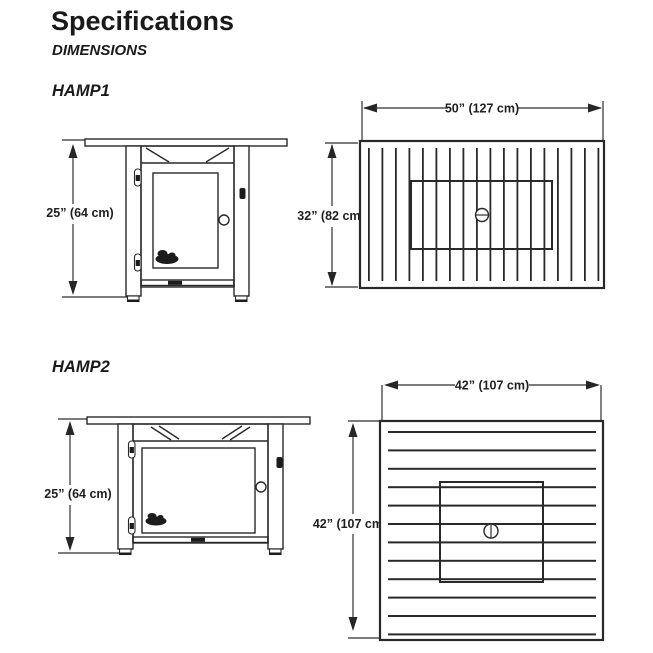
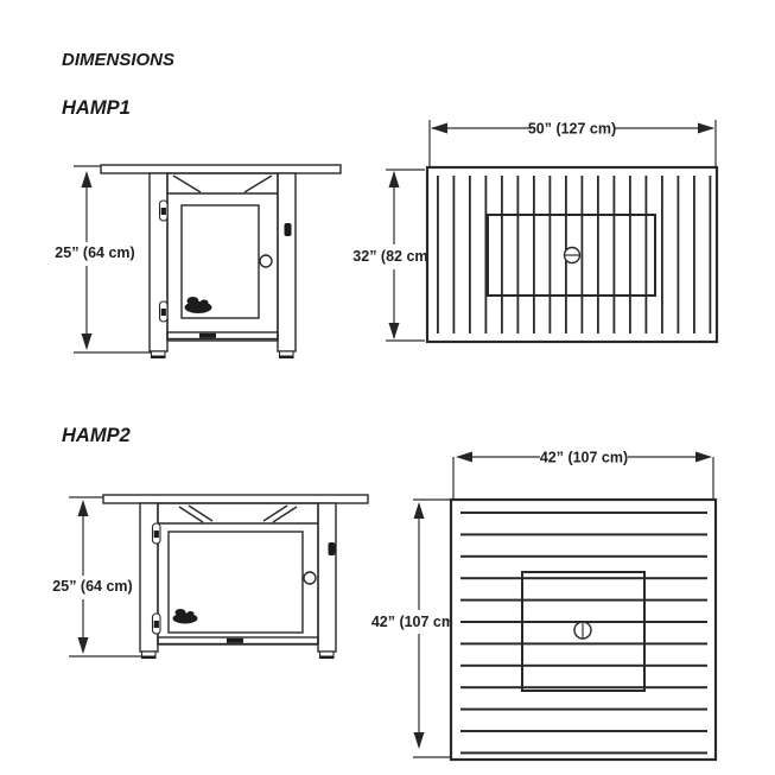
- Specifications
  DIMENSIONS
  HAMP1
  HAMP2
  25” (64 cm)
  50” (127 cm)
  32” (82 cm
  25” (64 cm)
  42” (107 cm)
  42” (107 cm
